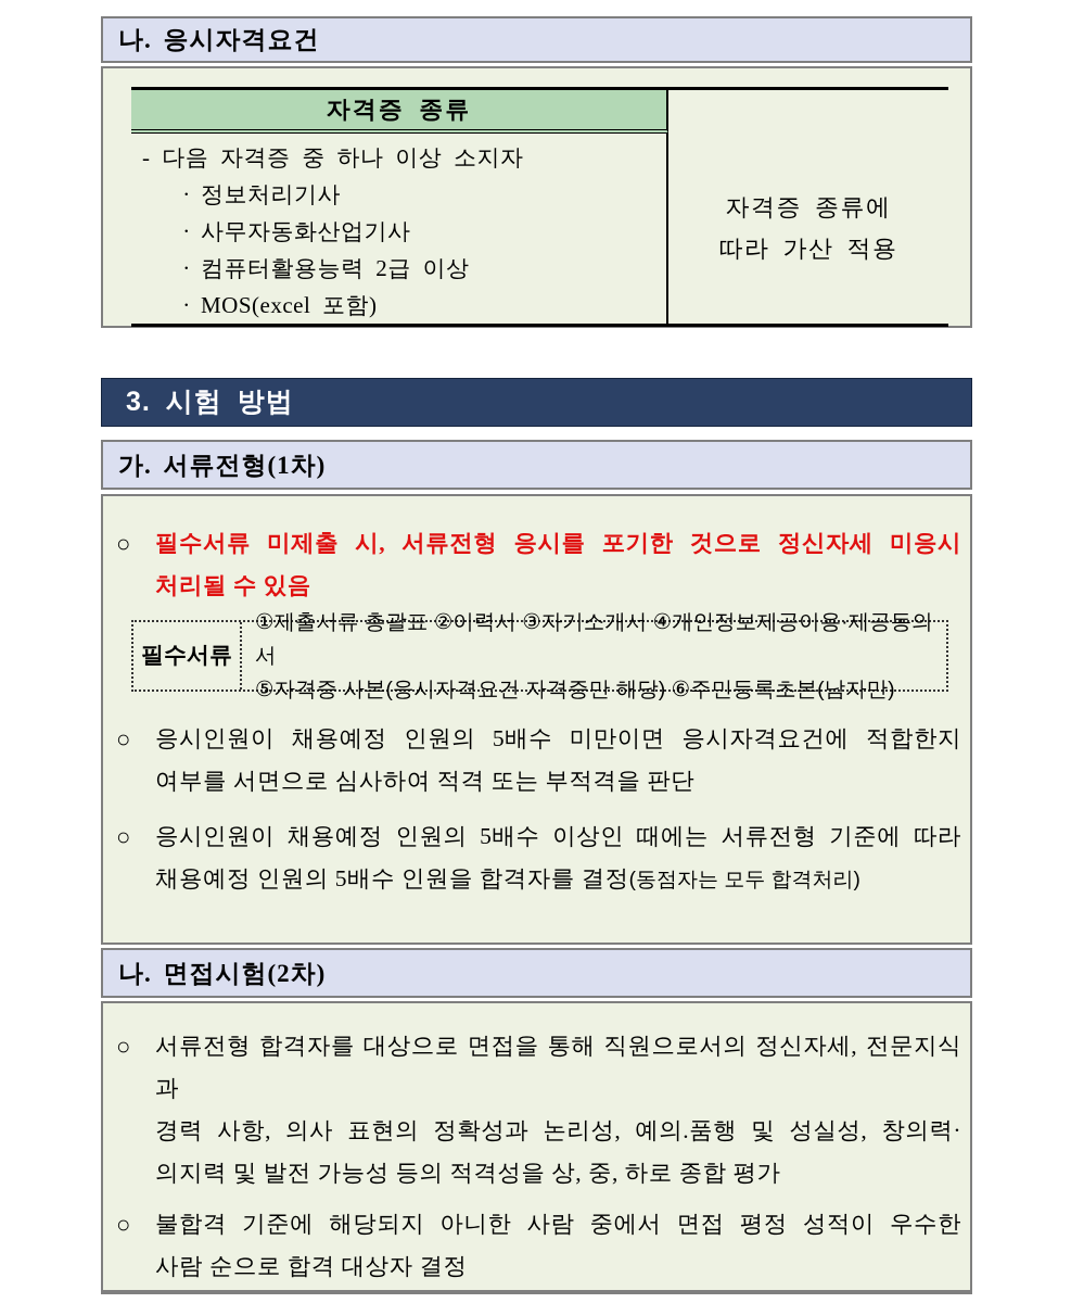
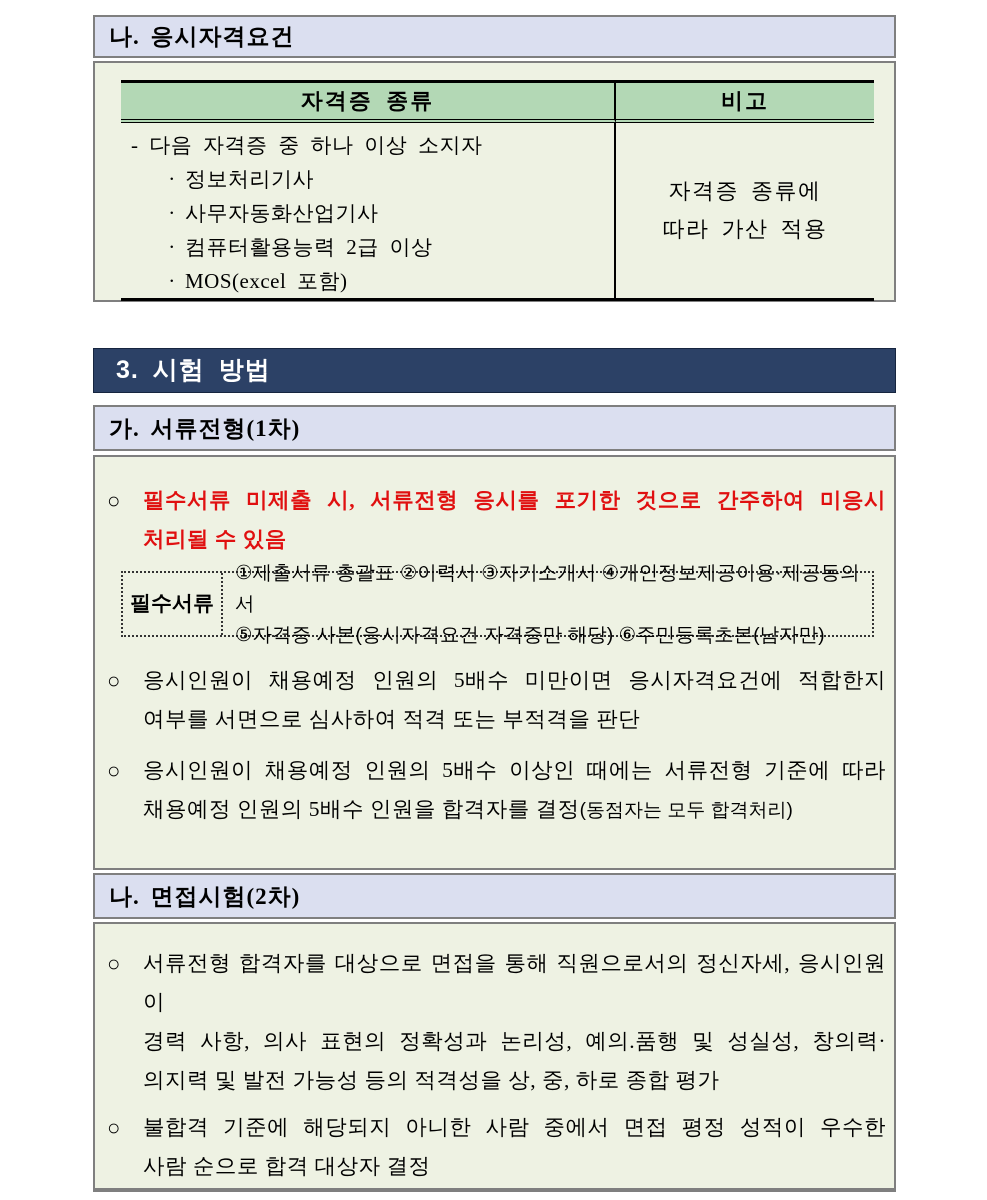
  나. 응시자격요건
  자격증 종류
+ 비고
  - 다음 자격증 중 하나 이상 소지자
  ·
  정보처리기사
  ·
  사무자동화산업기사
  ·
  컴퓨터활용능력 2급 이상
  ·
  MOS(excel 포함)
  자격증 종류에
  따라 가산 적용
  3. 시험 방법
  가. 서류전형(1차)
  ○
- 필수서류 미제출 시, 서류전형 응시를 포기한 것으로 정신자세 미응시
+ 필수서류 미제출 시, 서류전형 응시를 포기한 것으로 간주하여 미응시
  처리될 수 있음
  필수서류
  ①제출서류 총괄표 ②이력서 ③자기소개서 ④개인정보제공이용·제공동의서
  ⑤자격증 사본(응시자격요건 자격증만 해당) ⑥주민등록초본(남자만)
  ○
  응시인원이 채용예정 인원의 5배수 미만이면 응시자격요건에 적합한지
  여부를 서면으로 심사하여 적격 또는 부적격을 판단
  ○
  응시인원이 채용예정 인원의 5배수 이상인 때에는 서류전형 기준에 따라
  채용예정 인원의 5배수 인원을 합격자를 결정(동점자는 모두 합격처리)
  나. 면접시험(2차)
  ○
- 서류전형 합격자를 대상으로 면접을 통해 직원으로서의 정신자세, 전문지식과
+ 서류전형 합격자를 대상으로 면접을 통해 직원으로서의 정신자세, 응시인원이
  경력 사항, 의사 표현의 정확성과 논리성, 예의.품행 및 성실성, 창의력·
  의지력 및 발전 가능성 등의 적격성을 상, 중, 하로 종합 평가
  ○
  불합격 기준에 해당되지 아니한 사람 중에서 면접 평정 성적이 우수한
  사람 순으로 합격 대상자 결정
